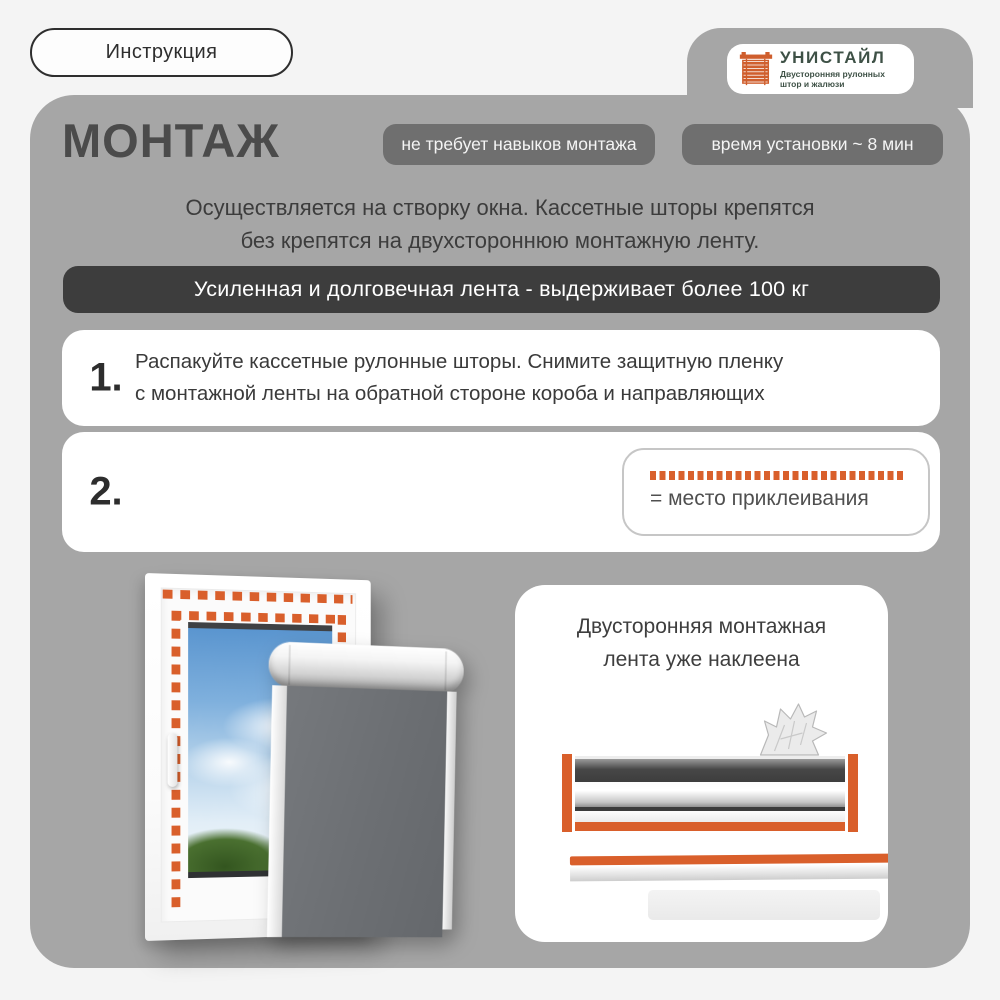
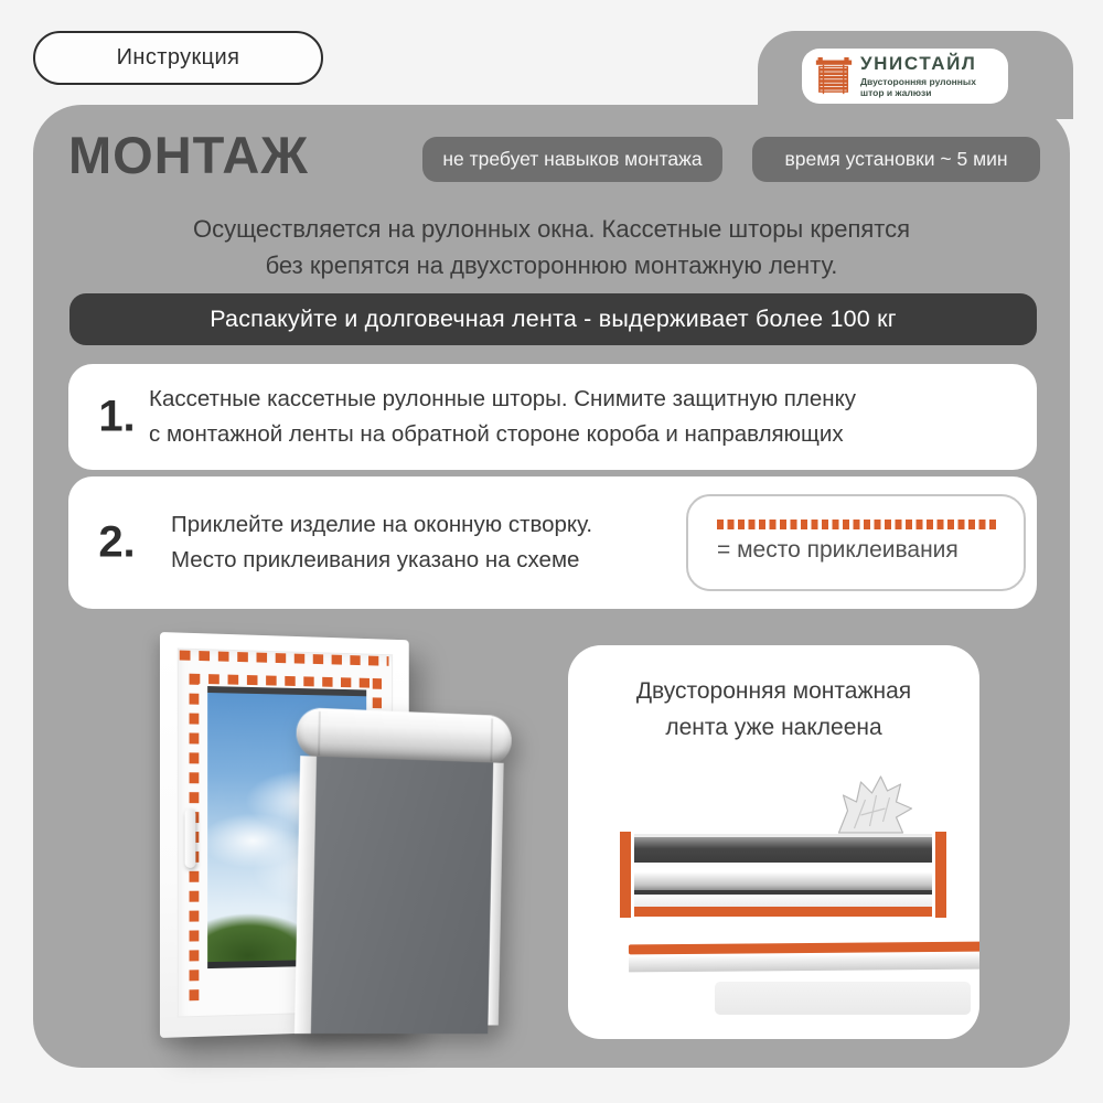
  Инструкция
  УНИСТАЙЛ
  Двусторонняя рулонных штор и жалюзи
  МОНТАЖ
  не требует навыков монтажа
- время установки ~ 8 мин
+ время установки ~ 5 мин
- Осуществляется на створку окна. Кассетные шторы крепятся
+ Осуществляется на рулонных окна. Кассетные шторы крепятся
  без крепятся на двухстороннюю монтажную ленту.
- Усиленная и долговечная лента - выдерживает более 100 кг
+ Распакуйте и долговечная лента - выдерживает более 100 кг
  1.
- Распакуйте кассетные рулонные шторы. Снимите защитную пленку
+ Кассетные кассетные рулонные шторы. Снимите защитную пленку
  с монтажной ленты на обратной стороне короба и направляющих
  2.
+ Приклейте изделие на оконную створку.
+ Место приклеивания указано на схеме
  = место приклеивания
  Двусторонняя монтажная
  лента уже наклеена
